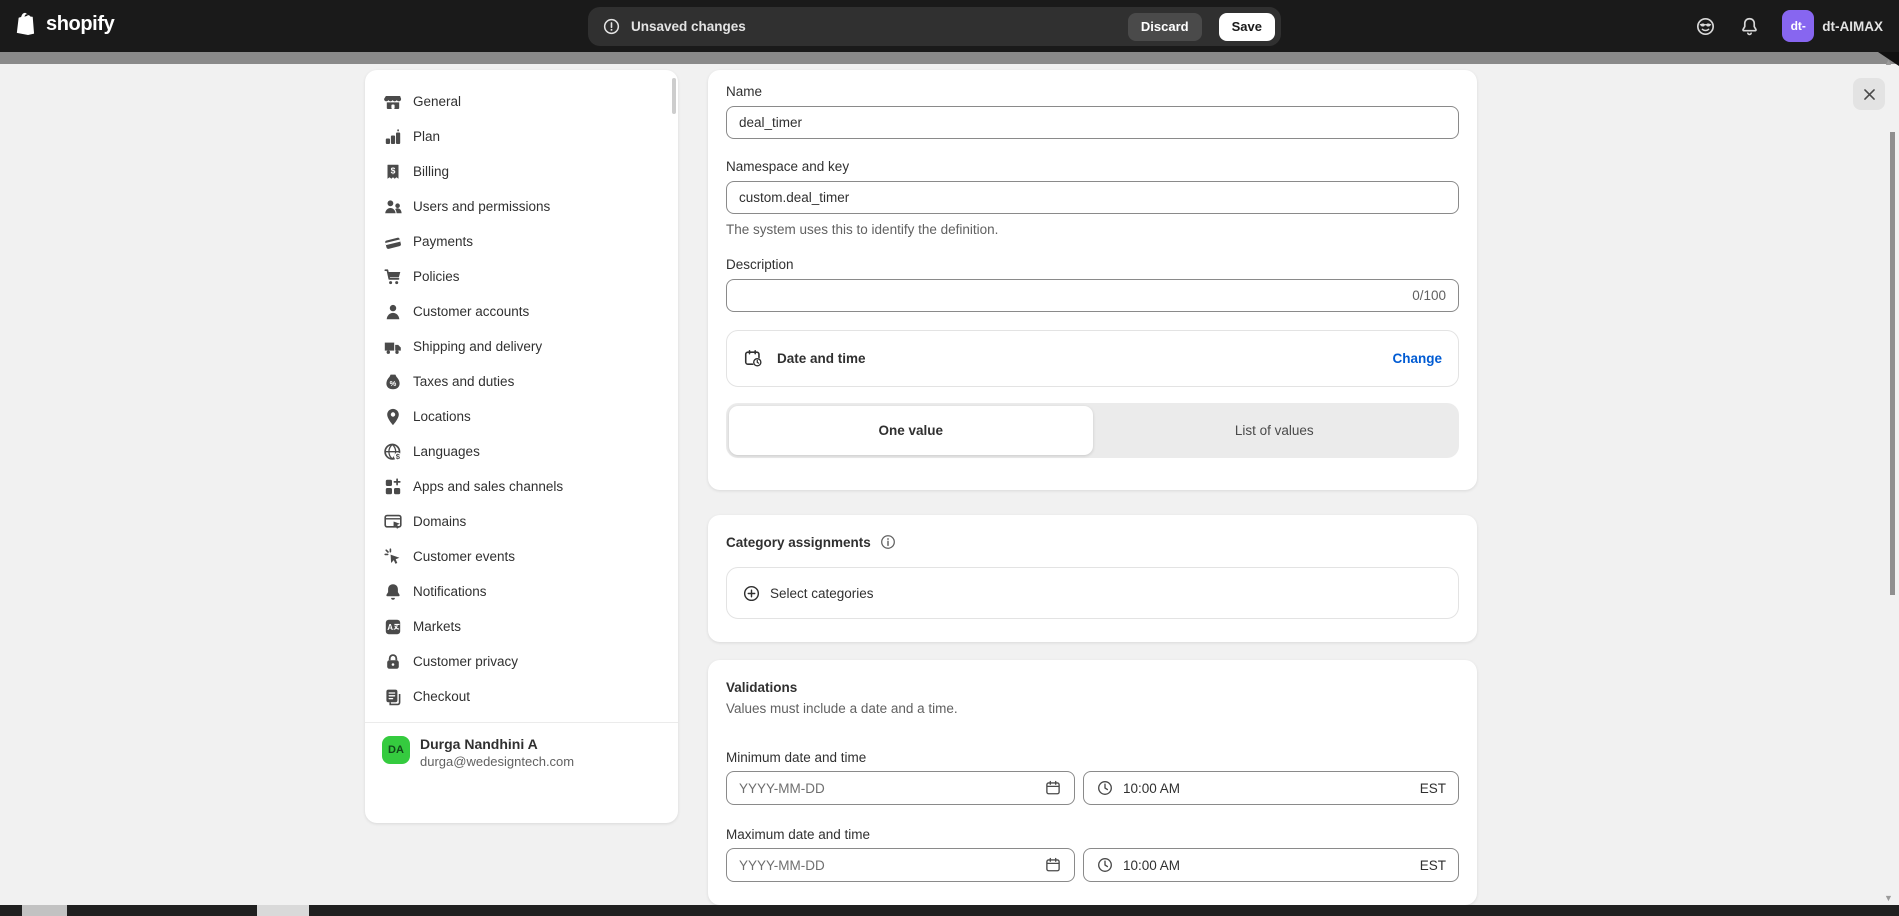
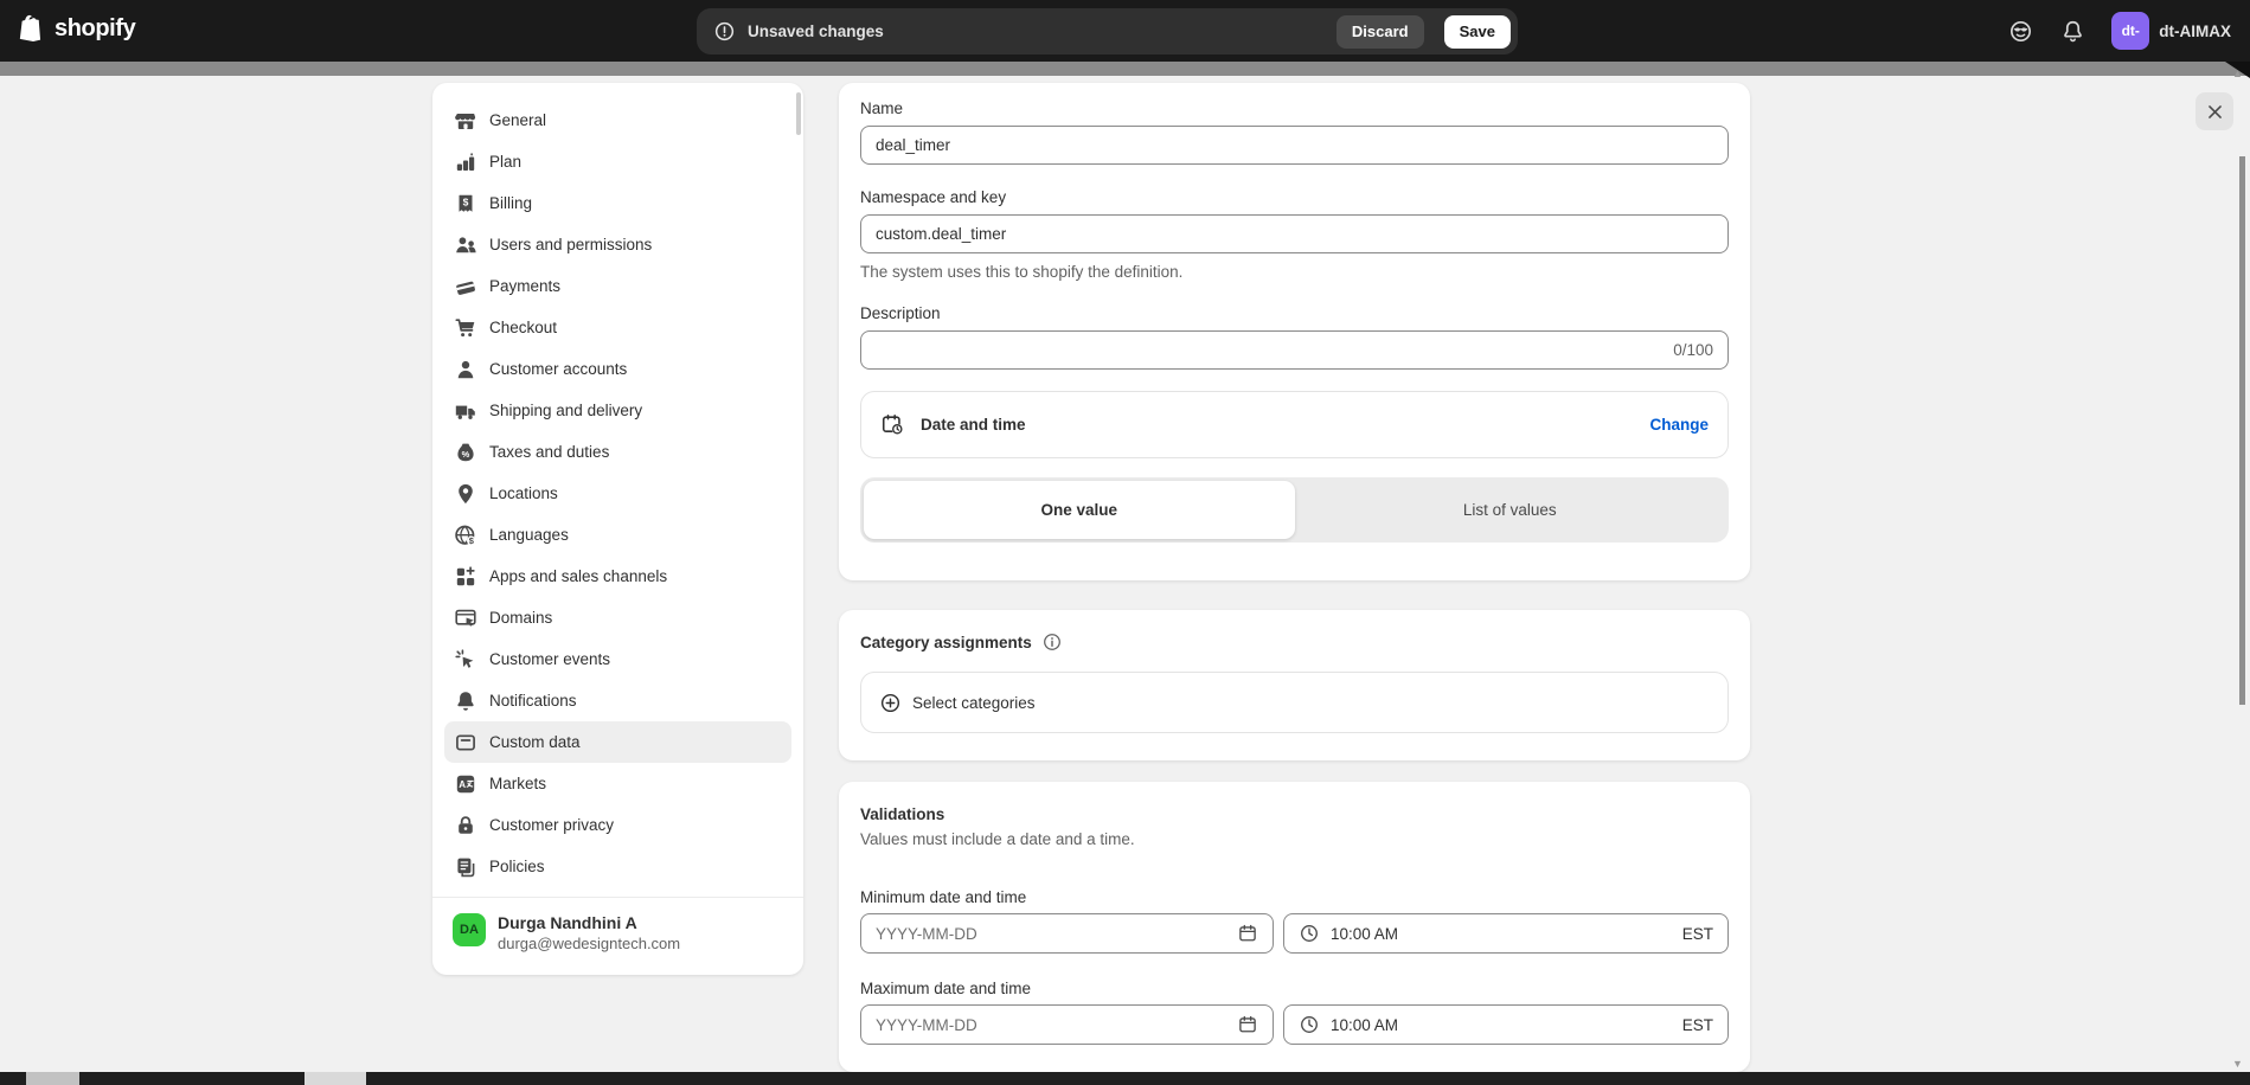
  shopify
  Unsaved changes
  Discard
  Save
  dt-
  dt-AIMAX
  General
  Plan
  Billing
  Users and permissions
  Payments
- Policies
+ Checkout
  Customer accounts
  Shipping and delivery
  Taxes and duties
  Locations
  Languages
  Apps and sales channels
  Domains
  Customer events
  Notifications
+ Custom data
  Markets
  Customer privacy
- Checkout
+ Policies
  DA
  Durga Nandhini A
  durga@wedesigntech.com
  Name
  deal_timer
  Namespace and key
  custom.deal_timer
- The system uses this to identify the definition.
+ The system uses this to shopify the definition.
  Description
  0/100
  Date and time
  Change
  One value
  List of values
  Category assignments
  Select categories
  Validations
  Values must include a date and a time.
  Minimum date and time
  YYYY-MM-DD
  10:00 AM
  EST
  Maximum date and time
  YYYY-MM-DD
  10:00 AM
  EST
  ▲
  ▼
